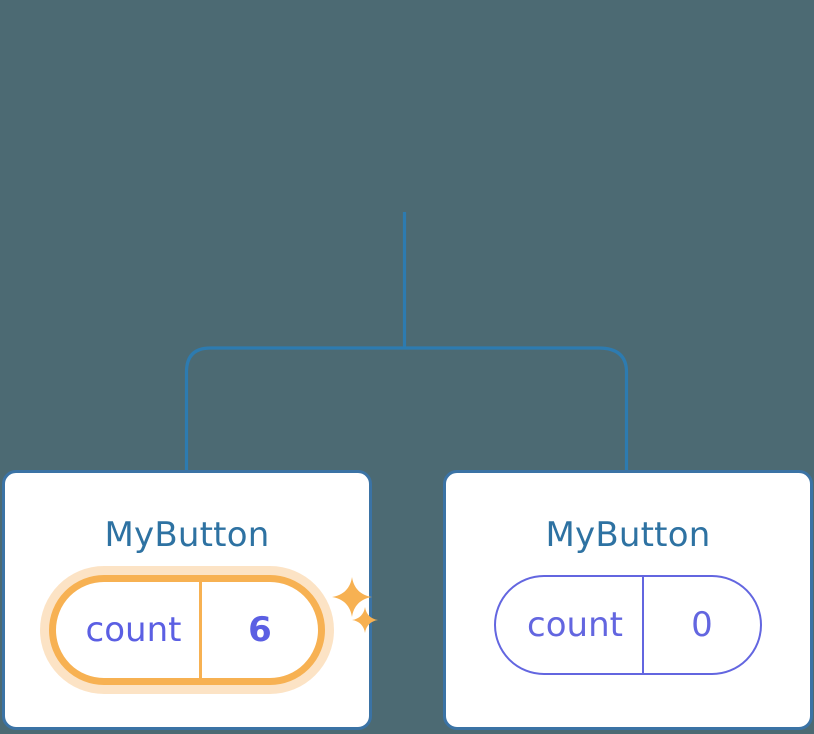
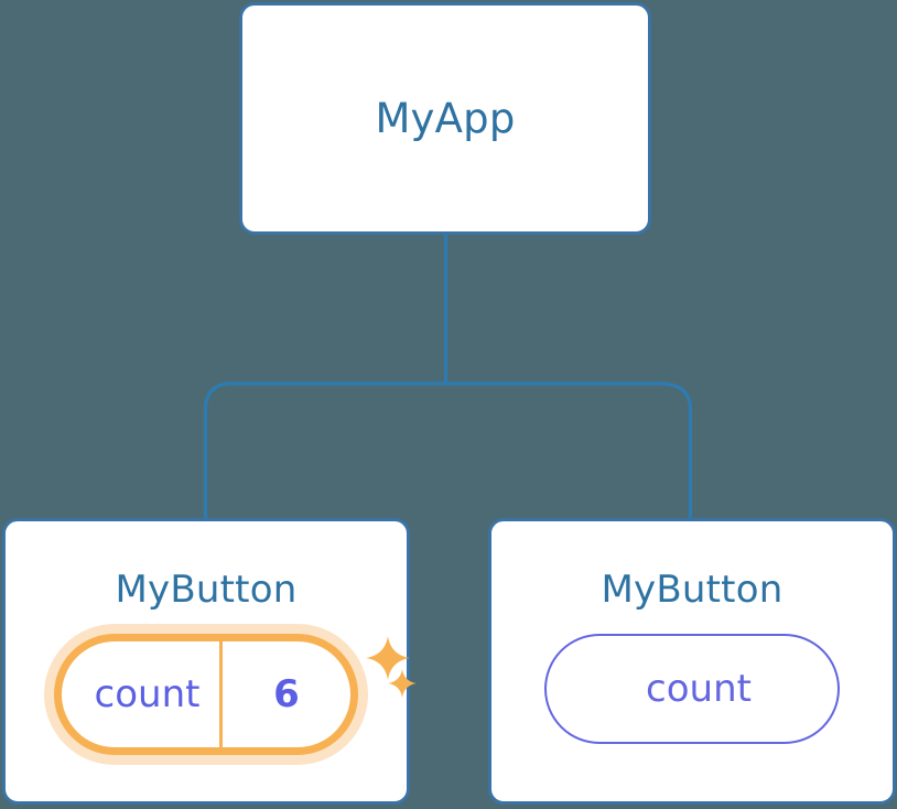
+ MyApp
  MyButton
  count
  6
  MyButton
  count
- 0
